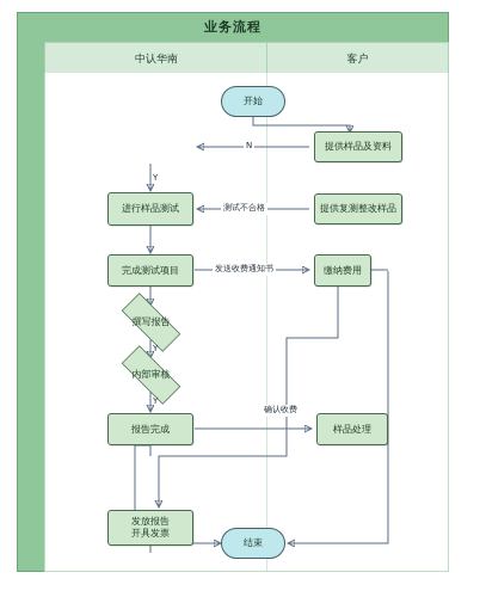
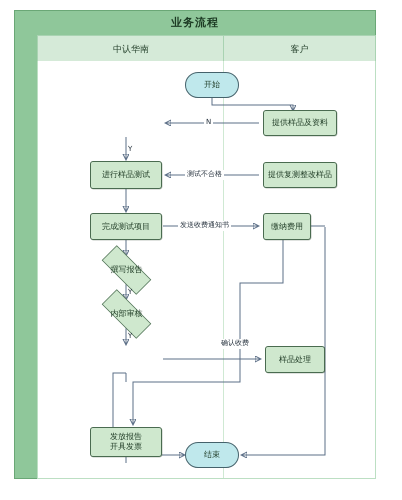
  业务流程
  中认华南
  客户
  开始
  提供样品及资料
  进行样品测试
  提供复测整改样品
  完成测试项目
  缴纳费用
  撰写报告
  内部审核
- 报告完成
  样品处理
  发放报告
  开具发票
  结束
  N
  测试不合格
  发送收费通知书
  确认收费
  Y
  Y
  Y
